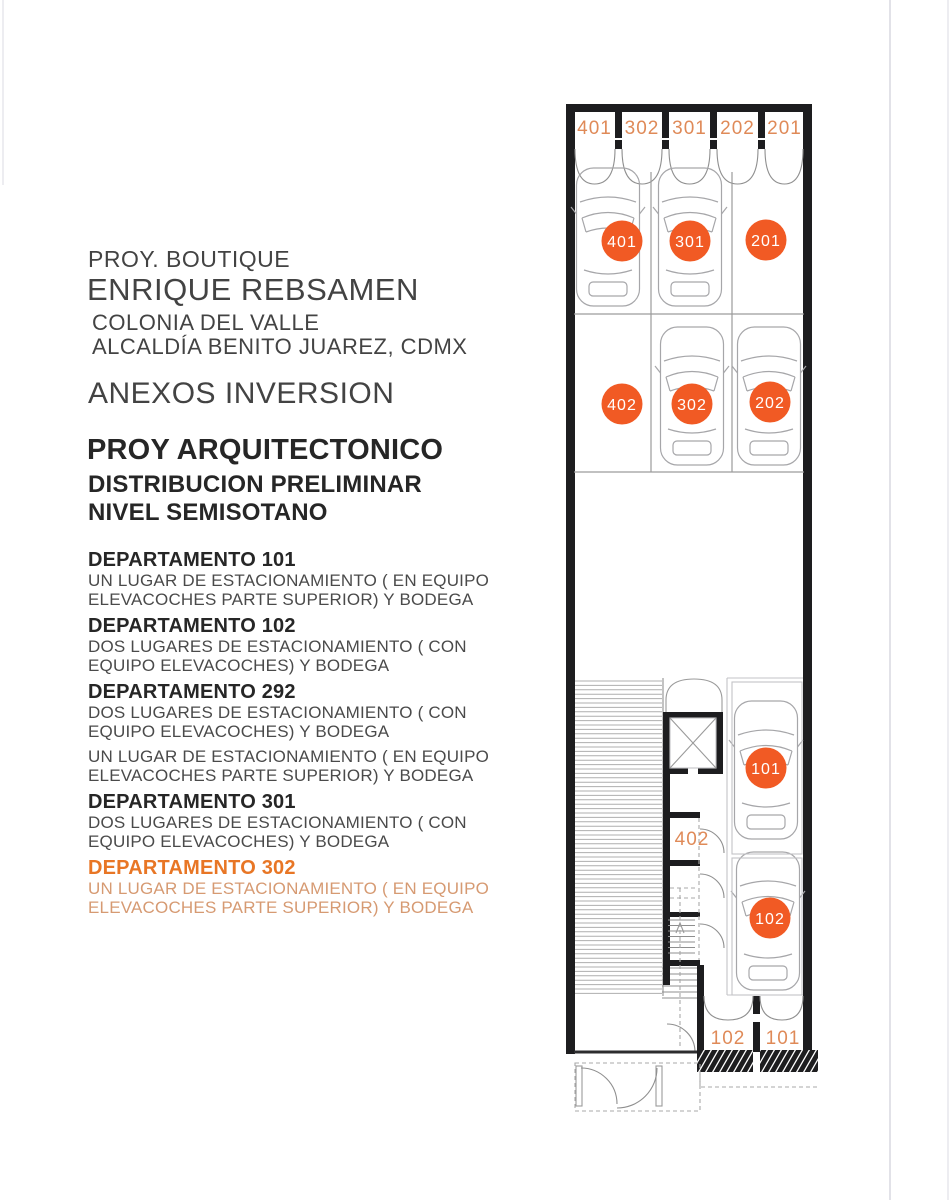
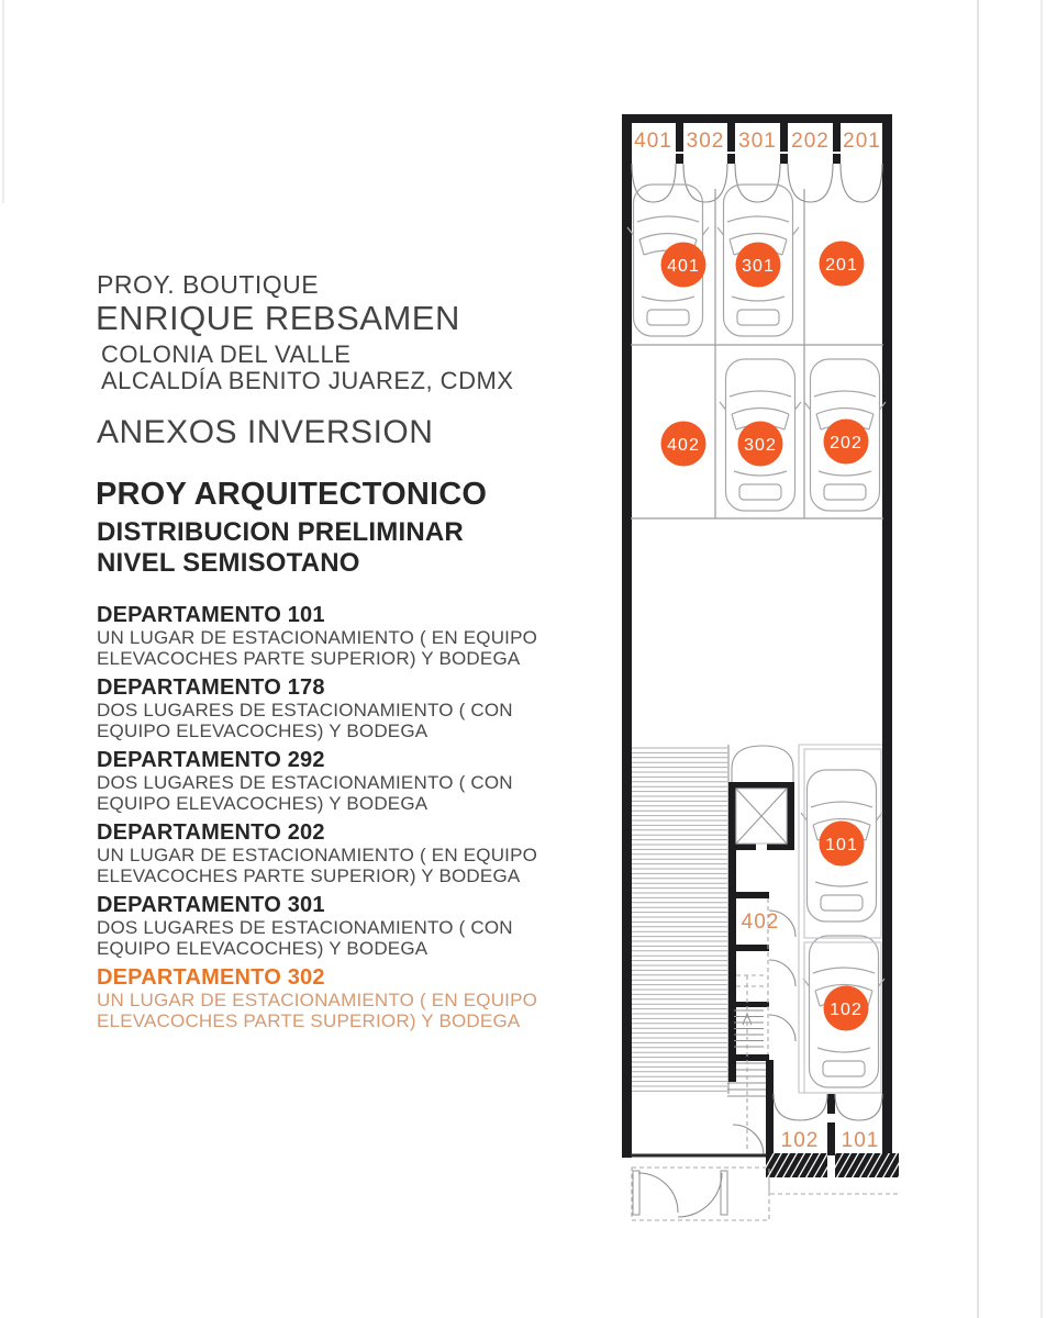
  PROY. BOUTIQUE
  ENRIQUE REBSAMEN
  COLONIA DEL VALLE
  ALCALDÍA BENITO JUAREZ, CDMX
  ANEXOS INVERSION
  PROY ARQUITECTONICO
  DISTRIBUCION PRELIMINAR
  NIVEL SEMISOTANO
  DEPARTAMENTO 101
  UN LUGAR DE ESTACIONAMIENTO ( EN EQUIPO
  ELEVACOCHES PARTE SUPERIOR) Y BODEGA
- DEPARTAMENTO 102
+ DEPARTAMENTO 178
  DOS LUGARES DE ESTACIONAMIENTO ( CON
  EQUIPO ELEVACOCHES) Y BODEGA
  DEPARTAMENTO 292
  DOS LUGARES DE ESTACIONAMIENTO ( CON
  EQUIPO ELEVACOCHES) Y BODEGA
+ DEPARTAMENTO 202
  UN LUGAR DE ESTACIONAMIENTO ( EN EQUIPO
  ELEVACOCHES PARTE SUPERIOR) Y BODEGA
  DEPARTAMENTO 301
  DOS LUGARES DE ESTACIONAMIENTO ( CON
  EQUIPO ELEVACOCHES) Y BODEGA
  DEPARTAMENTO 302
  UN LUGAR DE ESTACIONAMIENTO ( EN EQUIPO
  ELEVACOCHES PARTE SUPERIOR) Y BODEGA
  401
  302
  301
  202
  201
  402
  102
  101
  401
  301
  201
  402
  302
  202
  101
  102
